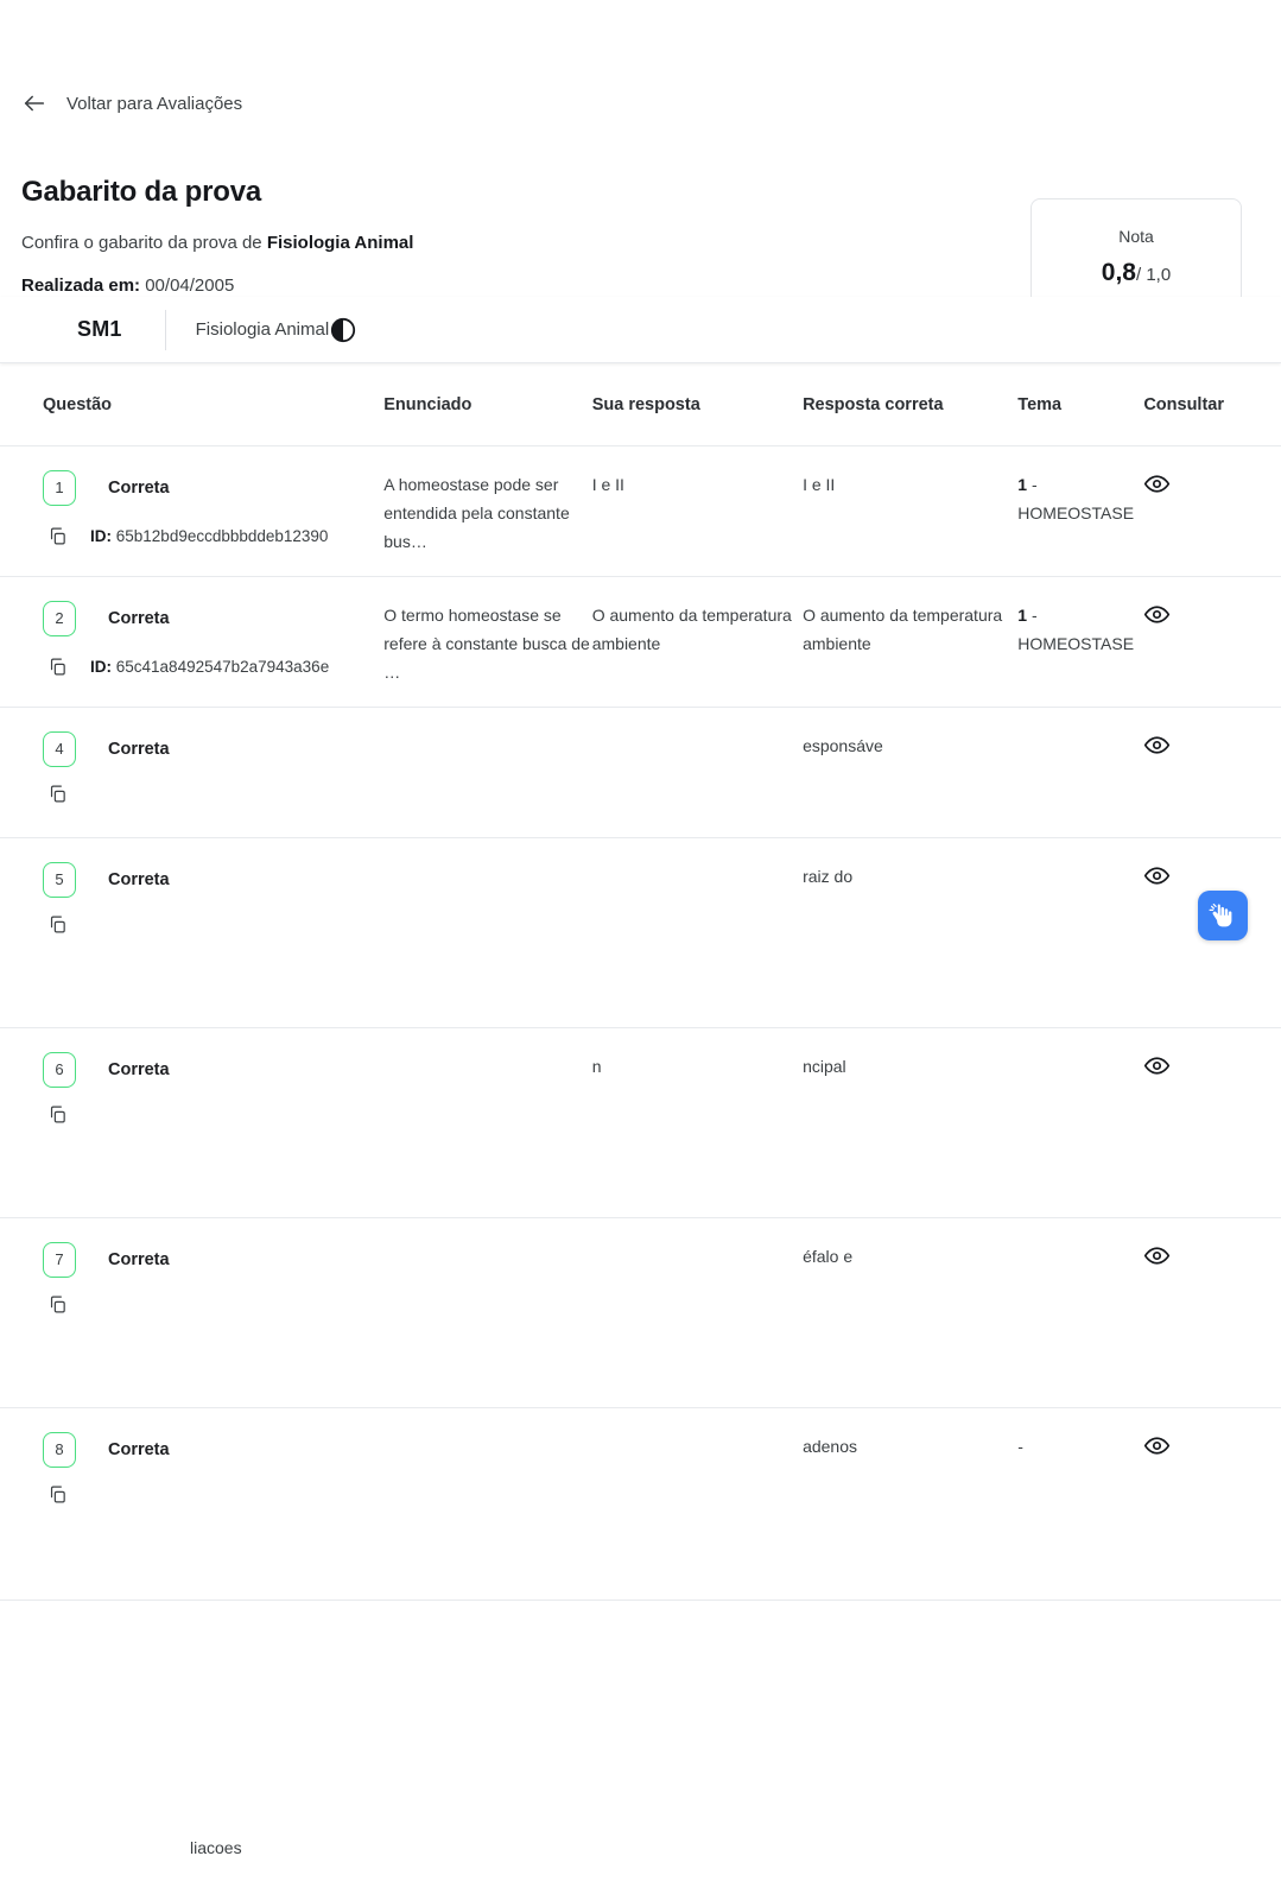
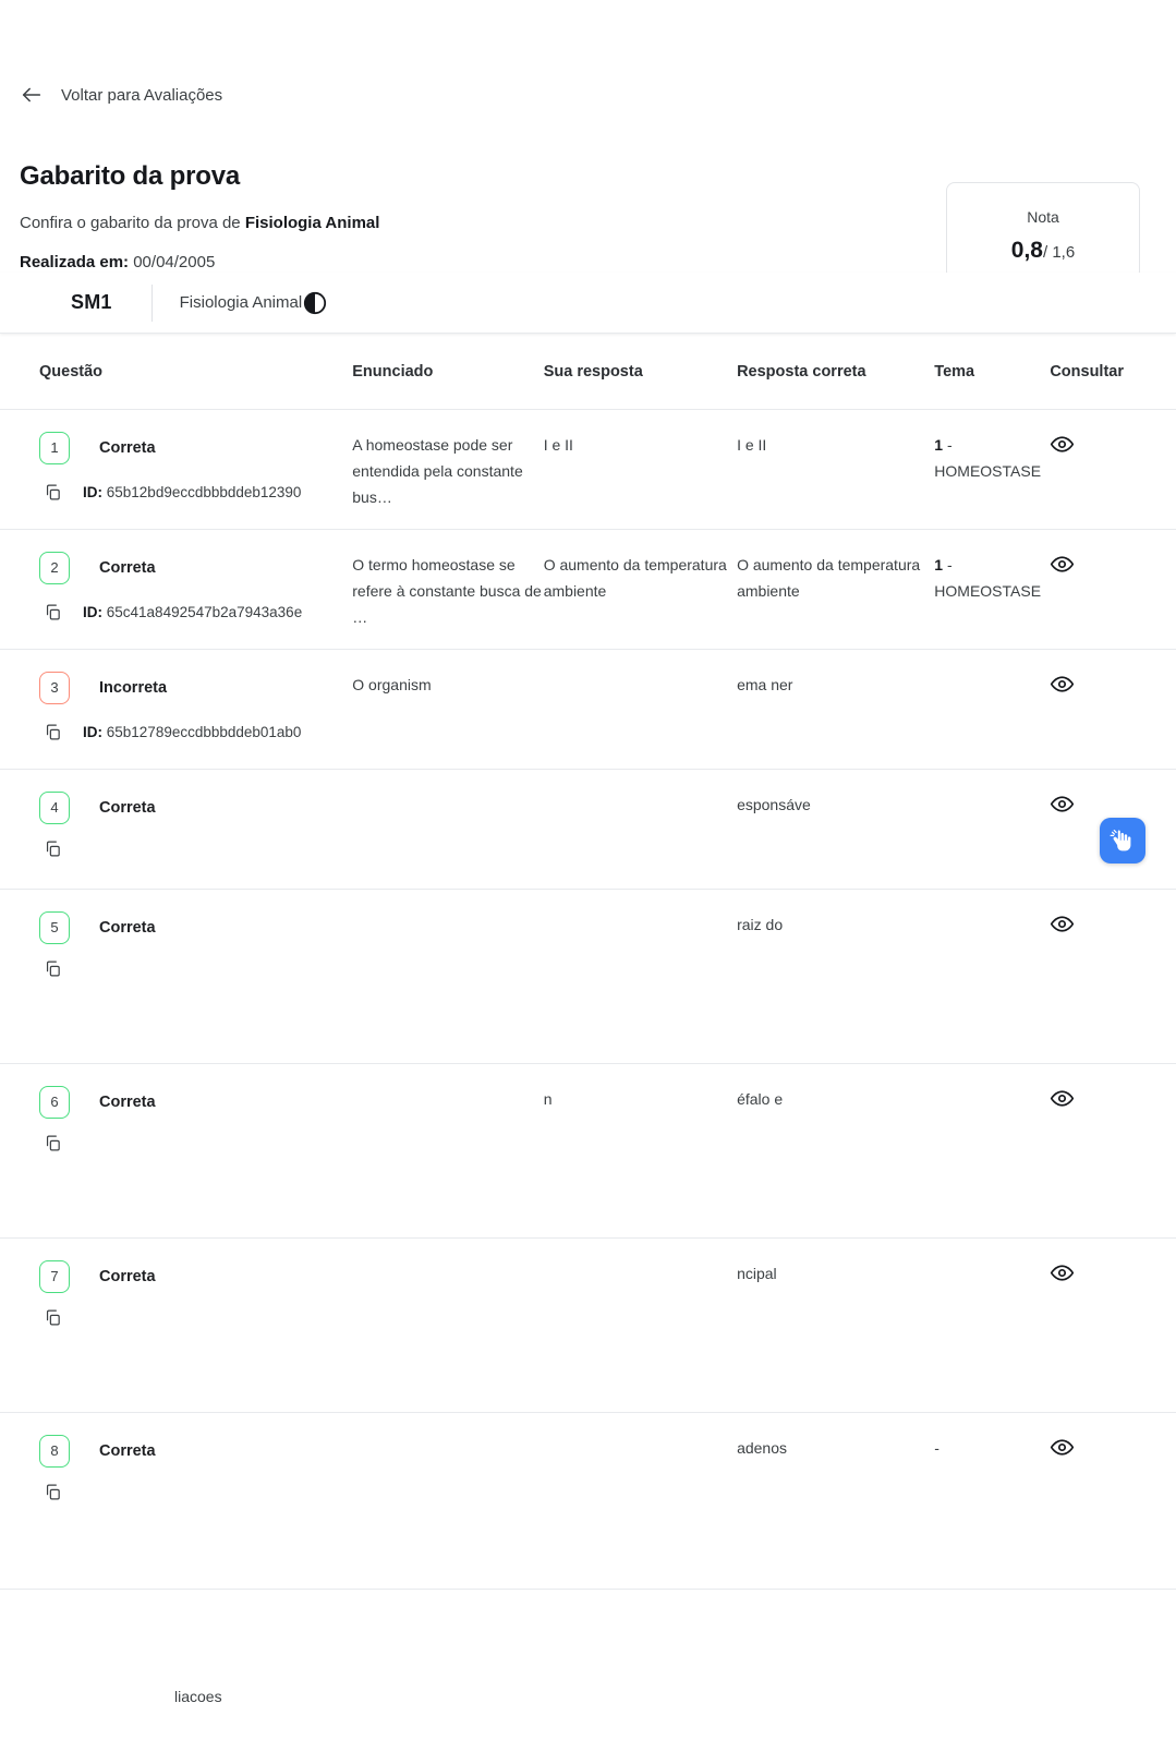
  Voltar para Avaliações
  Gabarito da prova
  Confira o gabarito da prova de Fisiologia Animal
  Realizada em: 00/04/2005
  Nota
- 0,8/ 1,0
+ 0,8/ 1,6
  SM1
  Fisiologia Animal
  Questão
  Enunciado
  Sua resposta
  Resposta correta
  Tema
  Consultar
  1
  Correta
  ID: 65b12bd9eccdbbbddeb12390
  A homeostase pode ser entendida pela constante bus…
  I e II
  I e II
  1 - HOMEOSTASE
  2
  Correta
  ID: 65c41a8492547b2a7943a36e
  O termo homeostase se refere à constante busca de …
  O aumento da temperatura ambiente
  O aumento da temperatura ambiente
  1 - HOMEOSTASE
+ 3
+ Incorreta
+ ID: 65b12789eccdbbbddeb01ab0
+ O organism
+ ema ner
  4
  Correta
  esponsáve
  5
  Correta
  raiz do
  6
  Correta
  n
- ncipal
+ éfalo e
  7
  Correta
- éfalo e
+ ncipal
  8
  Correta
  adenos
  -
  liacoes
